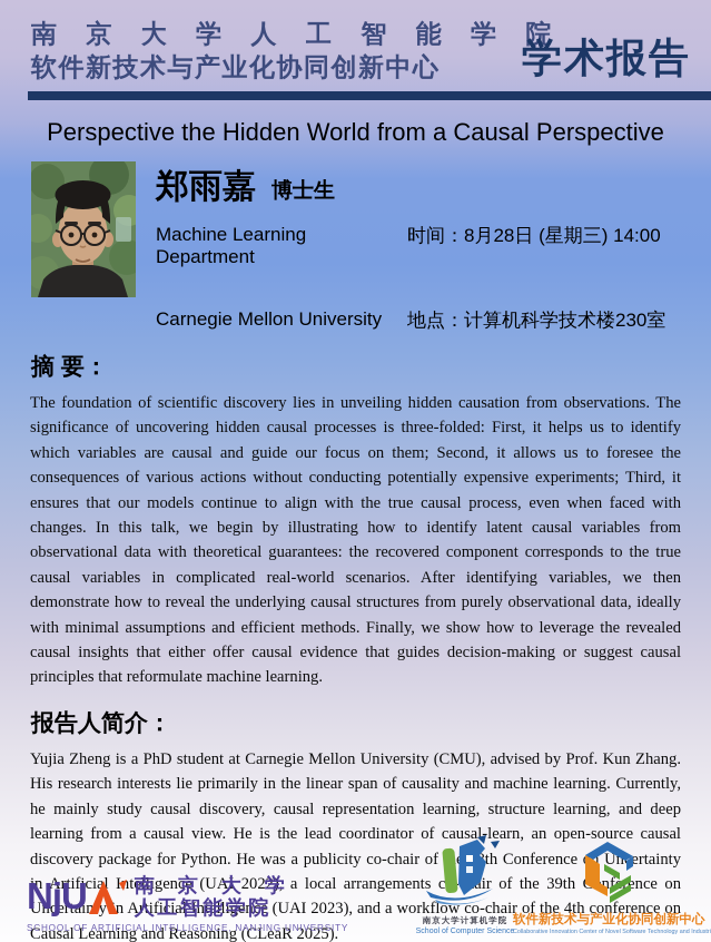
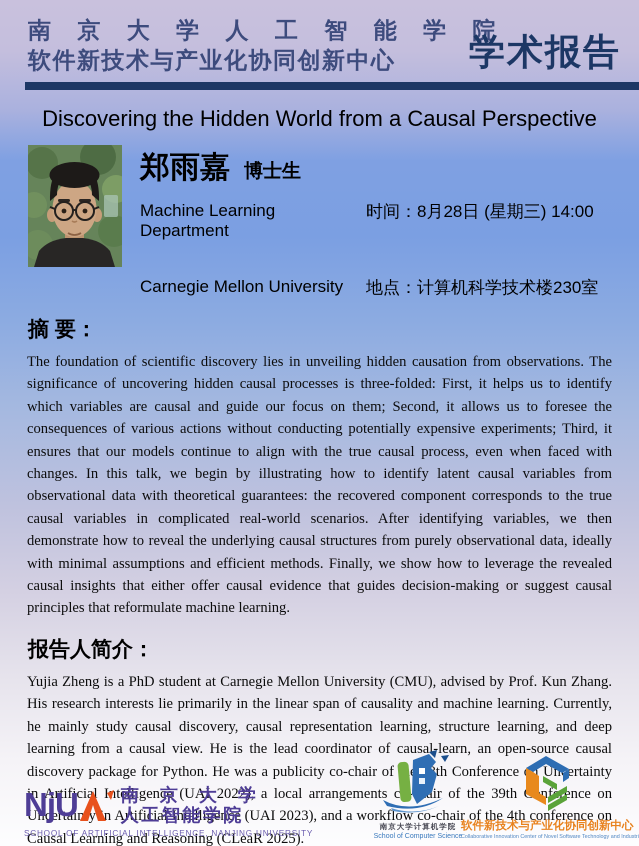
  南 京 大 学 人 工 智 能 学 院
  软件新技术与产业化协同创新中心
  学术报告
- Perspective the Hidden World from a Causal Perspective
+ Discovering the Hidden World from a Causal Perspective
  郑雨嘉
  博士生
  Machine Learning Department
  时间：8月28日 (星期三) 14:00
  Carnegie Mellon University
  地点：计算机科学技术楼230室
  摘 要：
  The foundation of scientific discovery lies in unveiling hidden causation from observations. The significance of uncovering hidden causal processes is three-folded: First, it helps us to identify which variables are causal and guide our focus on them; Second, it allows us to foresee the consequences of various actions without conducting potentially expensive experiments; Third, it ensures that our models continue to align with the true causal process, even when faced with changes. In this talk, we begin by illustrating how to identify latent causal variables from observational data with theoretical guarantees: the recovered component corresponds to the true causal variables in complicated real-world scenarios. After identifying variables, we then demonstrate how to reveal the underlying causal structures from purely observational data, ideally with minimal assumptions and efficient methods. Finally, we show how to leverage the revealed causal insights that either offer causal evidence that guides decision-making or suggest causal principles that reformulate machine learning.
  报告人简介：
  Yujia Zheng is a PhD student at Carnegie Mellon University (CMU), advised by Prof. Kun Zhang. His research interests lie primarily in the linear span of causality and machine learning. Currently, he mainly study causal discovery, causal representation learning, structure learning, and deep learning from a causal view. He is the lead coordinator of causal-learn, an open-source causal discovery package for Python. He was a publicity co-chair ofth Conferencen Unertainty in Artificial Itelligence (UAI 2022), a local arrangements cir of the 39thnfence on Uncertainyn Artificial Intelligence (UAI 2023), and a workflow co-chair of the 4th conference on Causal Learning and Reasoning (CLeaR 2025).
  NjU
  南 京 大 学
  人工智能学院
  SCHOOL OF ARTIFICIAL INTELLIGENCE, NANJING UNIVERSITY
  南京大学计算机学院
  软件新技术与产业化协同创新中心
